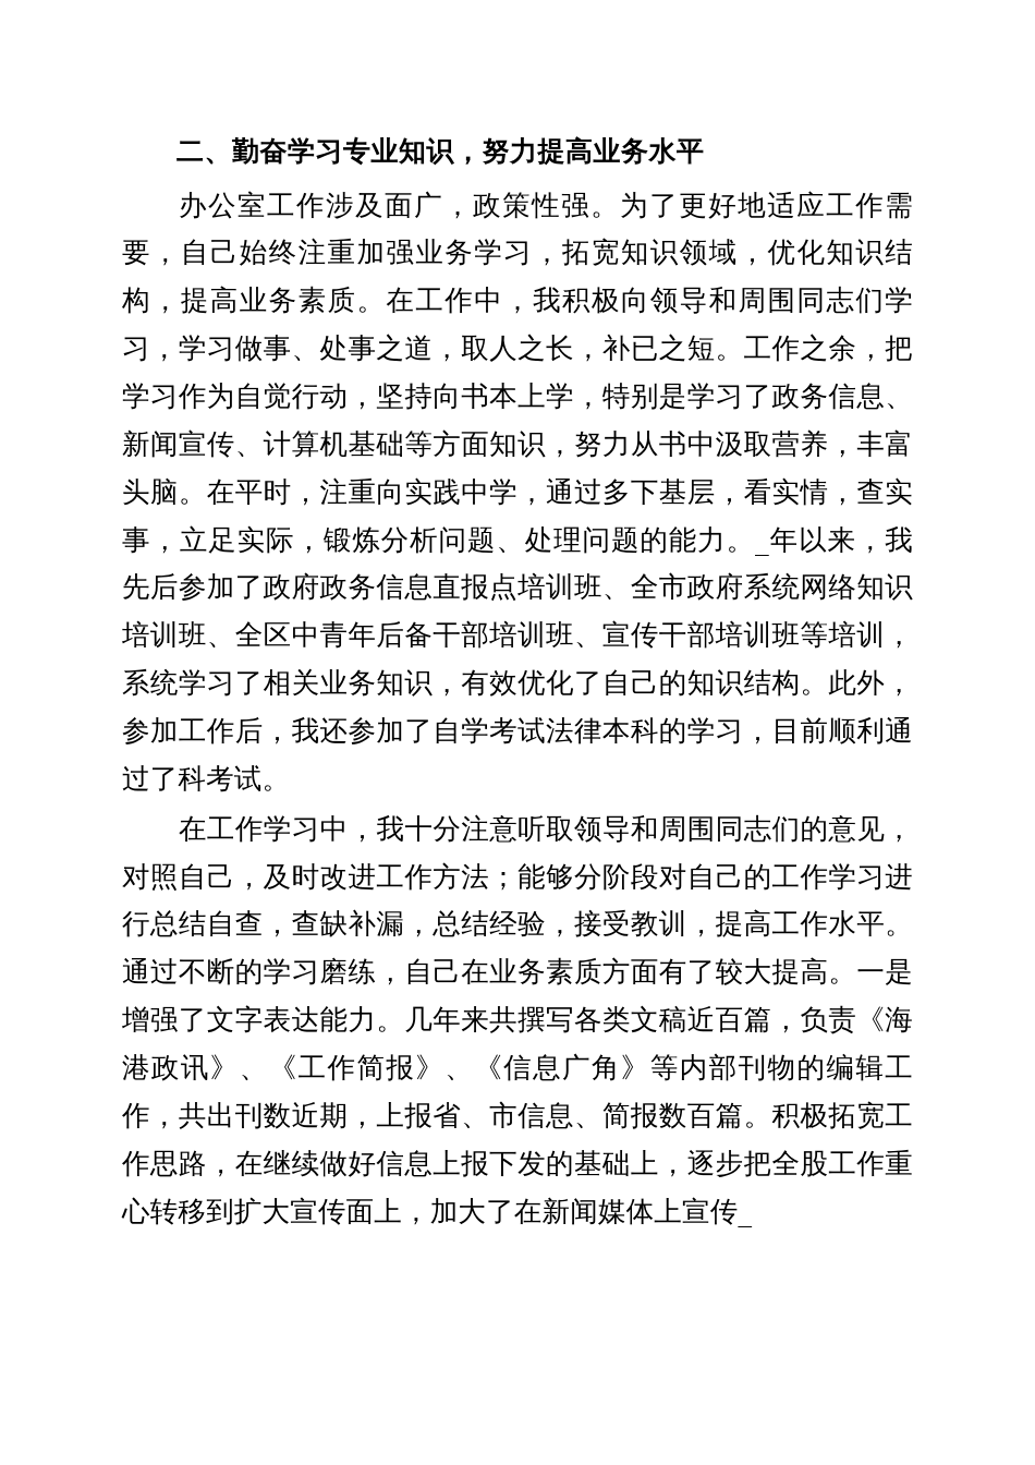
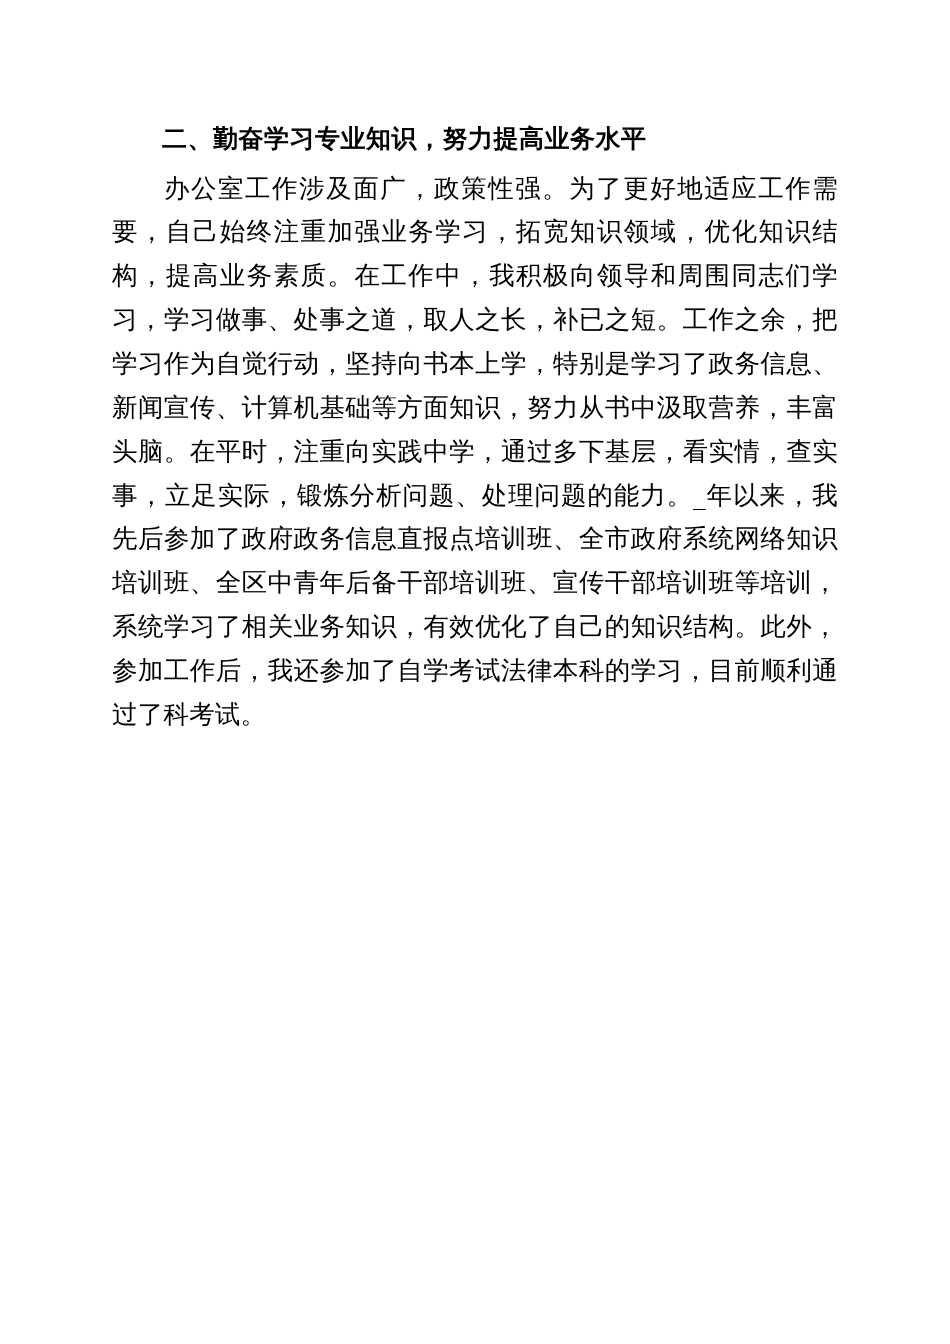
  二、勤奋学习专业知识，努力提高业务水平
  办公室工作涉及面广，政策性强。为了更好地适应工作需要，自己始终注重加强业务学习，拓宽知识领域，优化知识结构，提高业务素质。在工作中，我积极向领导和周围同志们学习，学习做事、处事之道，取人之长，补已之短。工作之余，把学习作为自觉行动，坚持向书本上学，特别是学习了政务信息、新闻宣传、计算机基础等方面知识，努力从书中汲取营养，丰富头脑。在平时，注重向实践中学，通过多下基层，看实情，查实事，立足实际，锻炼分析问题、处理问题的能力。_年以来，我先后参加了政府政务信息直报点培训班、全市政府系统网络知识培训班、全区中青年后备干部培训班、宣传干部培训班等培训，系统学习了相关业务知识，有效优化了自己的知识结构。此外，参加工作后，我还参加了自学考试法律本科的学习，目前顺利通过了科考试。
- 在工作学习中，我十分注意听取领导和周围同志们的意见，对照自己，及时改进工作方法；能够分阶段对自己的工作学习进行总结自查，查缺补漏，总结经验，接受教训，提高工作水平。通过不断的学习磨练，自己在业务素质方面有了较大提高。一是增强了文字表达能力。几年来共撰写各类文稿近百篇，负责《海港政讯》、《工作简报》、《信息广角》等内部刊物的编辑工作，共出刊数近期，上报省、市信息、简报数百篇。积极拓宽工作思路，在继续做好信息上报下发的基础上，逐步把全股工作重心转移到扩大宣传面上，加大了在新闻媒体上宣传_
